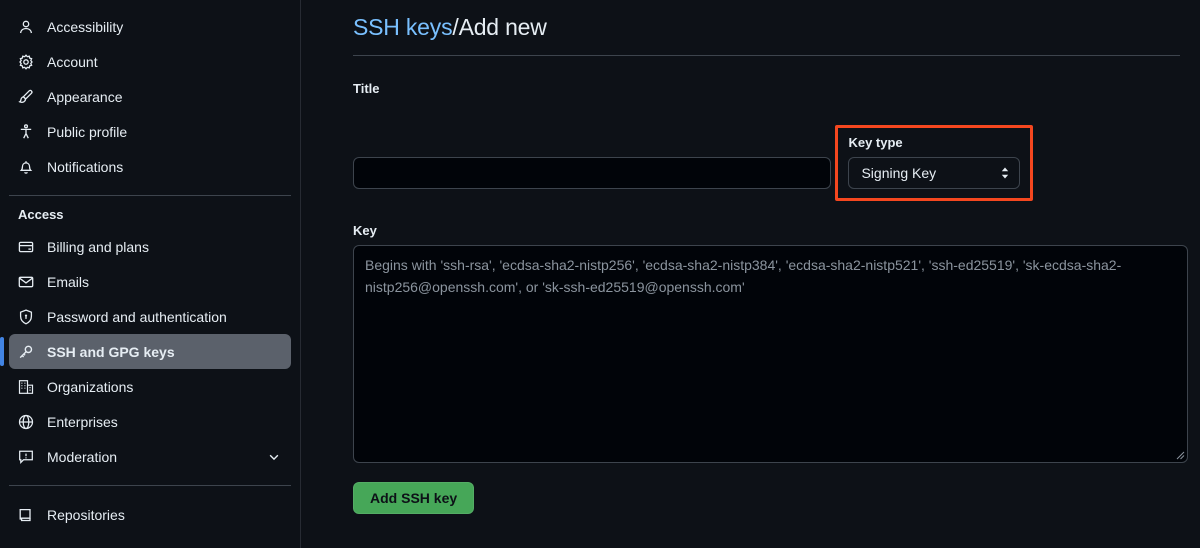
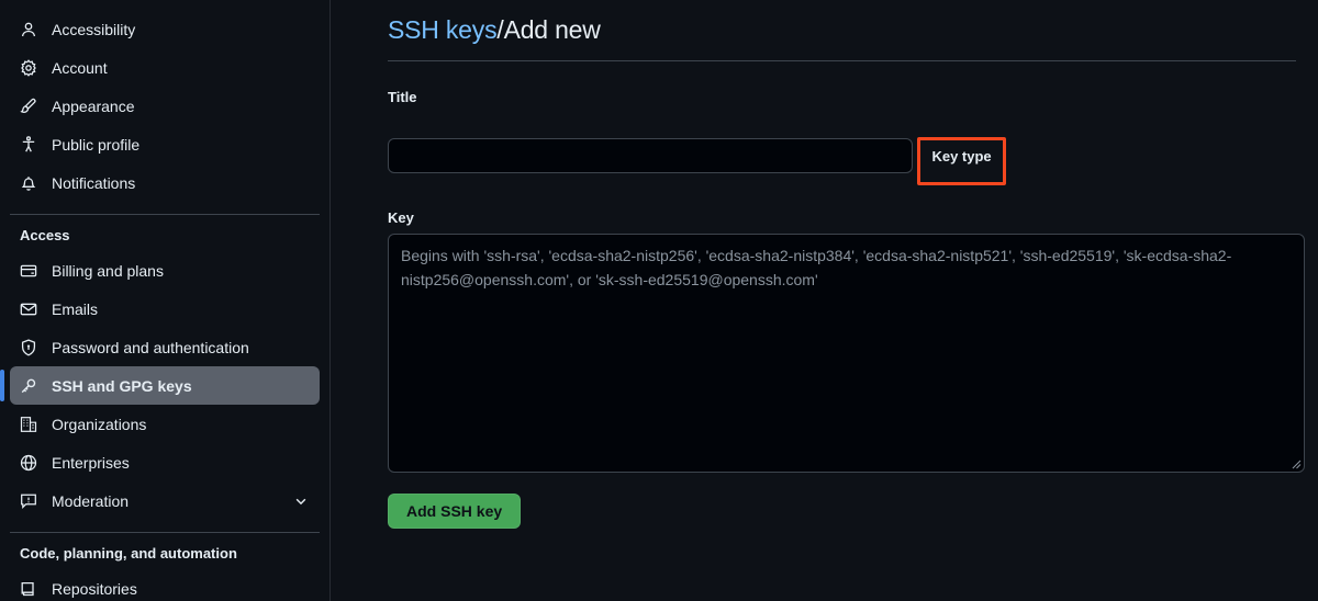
  Accessibility
  Account
  Appearance
  Public profile
  Notifications
  Access
  Billing and plans
  Emails
  Password and authentication
  SSH and GPG keys
  Organizations
  Enterprises
  Moderation
+ Code, planning, and automation
  Repositories
  SSH keys/Add new
  Title
  Key type
- Signing Key
  Key
  Add SSH key
